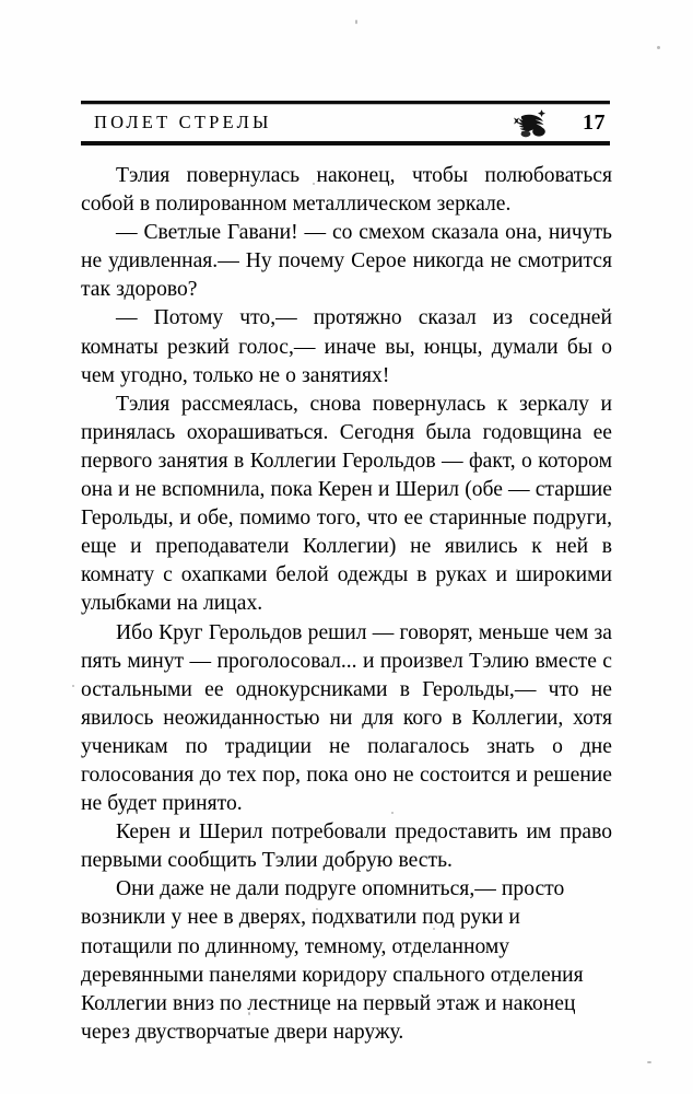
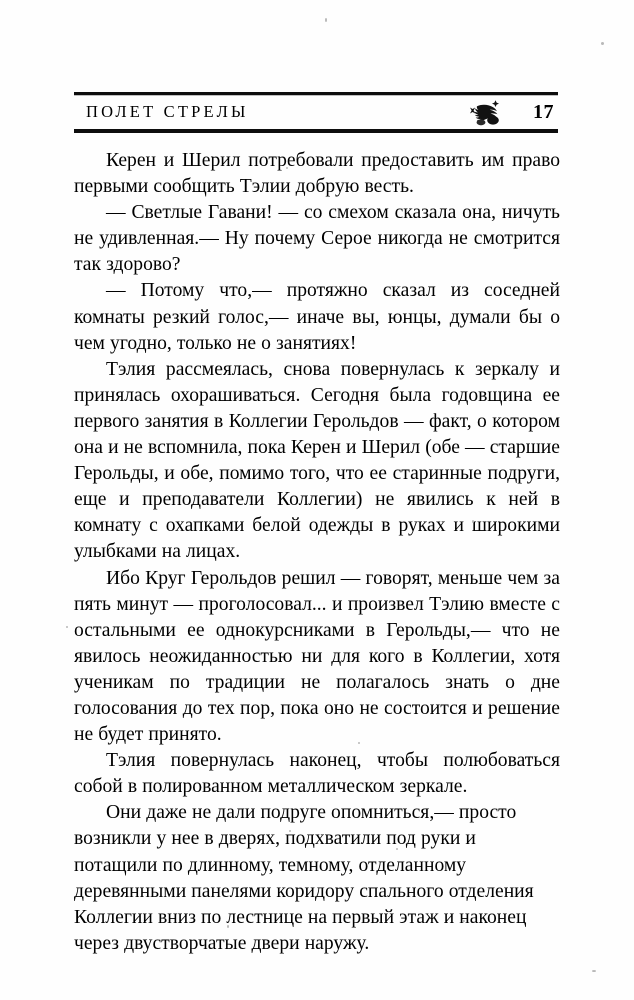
  ПОЛЕТ СТРЕЛЫ
  17
- Тэлия повернулась наконец, чтобы полюбоваться собой в полированном металлическом зеркале.
+ Керен и Шерил потребовали предоставить им право первыми сообщить Тэлии добрую весть.
  — Светлые Гавани! — со смехом сказала она, ничуть не удивленная.— Ну почему Серое никогда не смотрится так здорово?
  — Потому что,— протяжно сказал из соседней комнаты резкий голос,— иначе вы, юнцы, думали бы о чем угодно, только не о занятиях!
  Тэлия рассмеялась, снова повернулась к зеркалу и принялась охорашиваться. Сегодня была годовщина ее первого занятия в Коллегии Герольдов — факт, о котором она и не вспомнила, пока Керен и Шерил (обе — старшие Герольды, и обе, помимо того, что ее старинные подруги, еще и преподаватели Коллегии) не явились к ней в комнату с охапками белой одежды в руках и широкими улыбками на лицах.
  Ибо Круг Герольдов решил — говорят, меньше чем за пять минут — проголосовал... и произвел Тэлию вместе с остальными ее однокурсниками в Герольды,— что не явилось неожиданностью ни для кого в Коллегии, хотя ученикам по традиции не полагалось знать о дне голосования до тех пор, пока оно не состоится и решение не будет принято.
- Керен и Шерил потребовали предоставить им право первыми сообщить Тэлии добрую весть.
+ Тэлия повернулась наконец, чтобы полюбоваться собой в полированном металлическом зеркале.
  Они даже не дали подруге опомниться,— просто возникли у нее в дверях, подхватили под руки и потащили по длинному, темному, отделанному деревянными панелями коридору спального отделения Коллегии вниз по лестнице на первый этаж и наконец через двустворчатые двери наружу.
